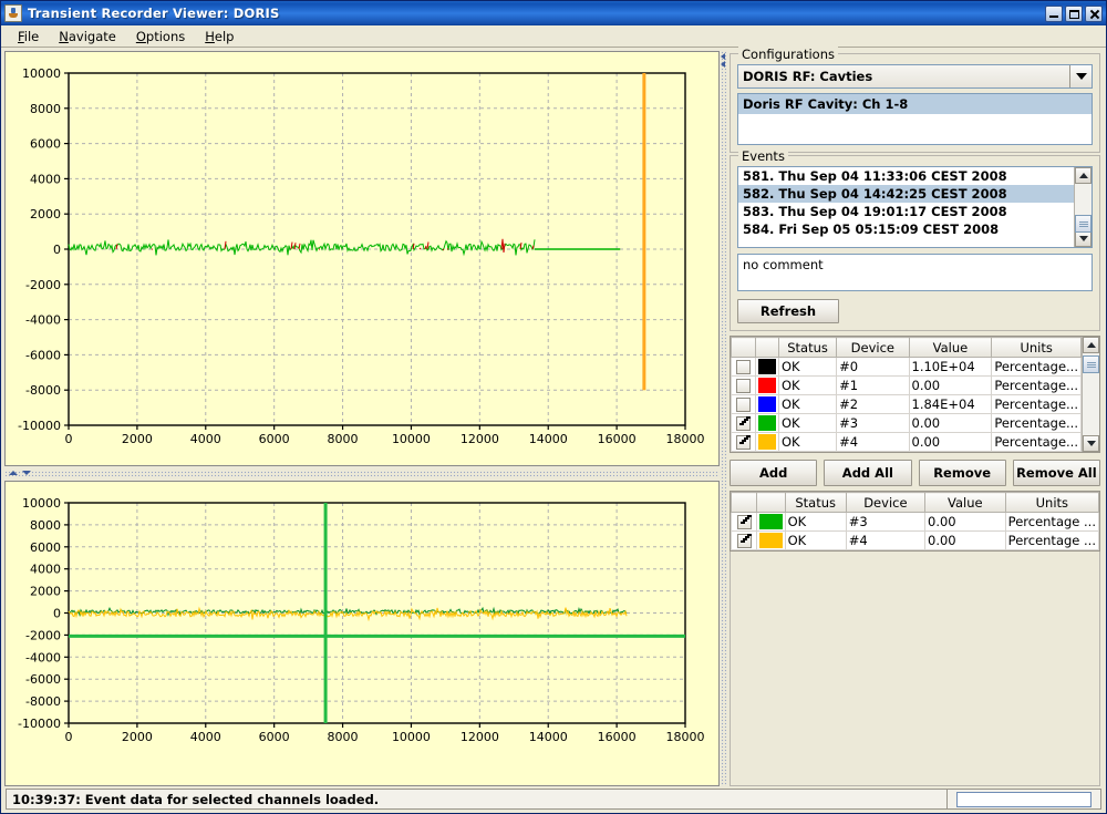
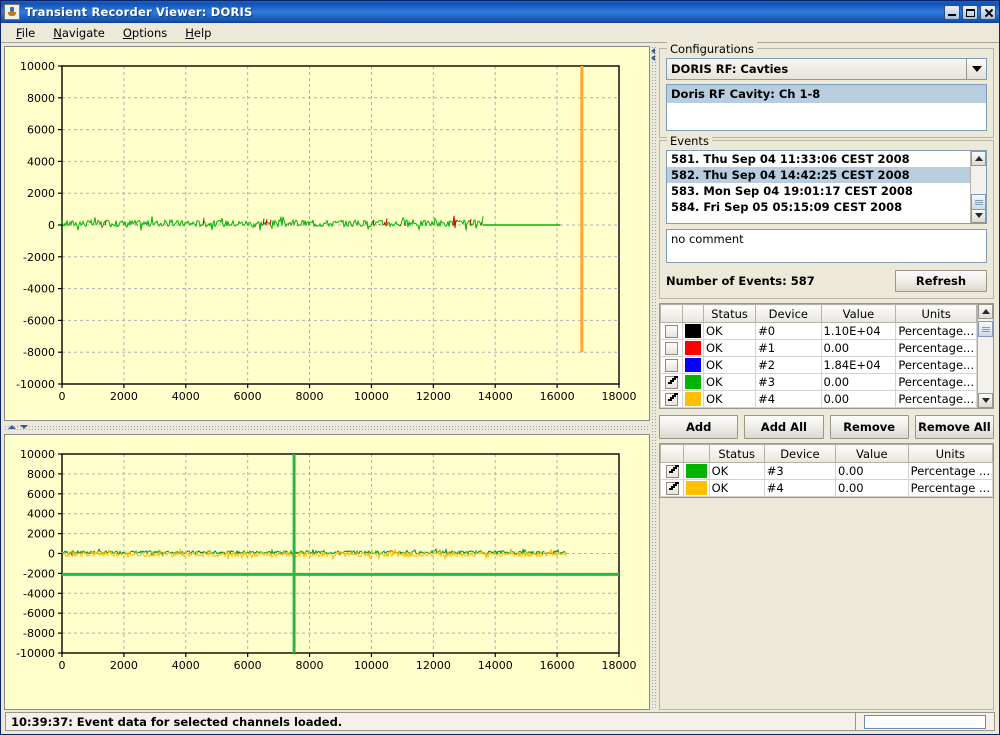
  Transient Recorder Viewer: DORIS
  File
  Navigate
  Options
  Help
  -10000
  -8000
  -6000
  -4000
  -2000
  0
  2000
  4000
  6000
  8000
  10000
  0
  2000
  4000
  6000
  8000
  10000
  12000
  14000
  16000
  18000
  -10000
  -8000
  -6000
  -4000
  -2000
  0
  2000
  4000
  6000
  8000
  10000
  0
  2000
  4000
  6000
  8000
  10000
  12000
  14000
  16000
  18000
  Configurations
  DORIS RF: Cavties
  Doris RF Cavity: Ch 1-8
  Events
  581. Thu Sep 04 11:33:06 CEST 2008
  582. Thu Sep 04 14:42:25 CEST 2008
- 583. Thu Sep 04 19:01:17 CEST 2008
+ 583. Mon Sep 04 19:01:17 CEST 2008
  584. Fri Sep 05 05:15:09 CEST 2008
  no comment
+ Number of Events: 587
  Refresh
  		Status	Device	Value	Units
  		OK	#0	1.10E+04	Percentage...
  		OK	#1	0.00	Percentage...
  		OK	#2	1.84E+04	Percentage...
  		OK	#3	0.00	Percentage...
  		OK	#4	0.00	Percentage...
  Add
  Add All
  Remove
  Remove All
  		Status	Device	Value	Units
  		OK	#3	0.00	Percentage ...
  		OK	#4	0.00	Percentage ...
  10:39:37: Event data for selected channels loaded.
